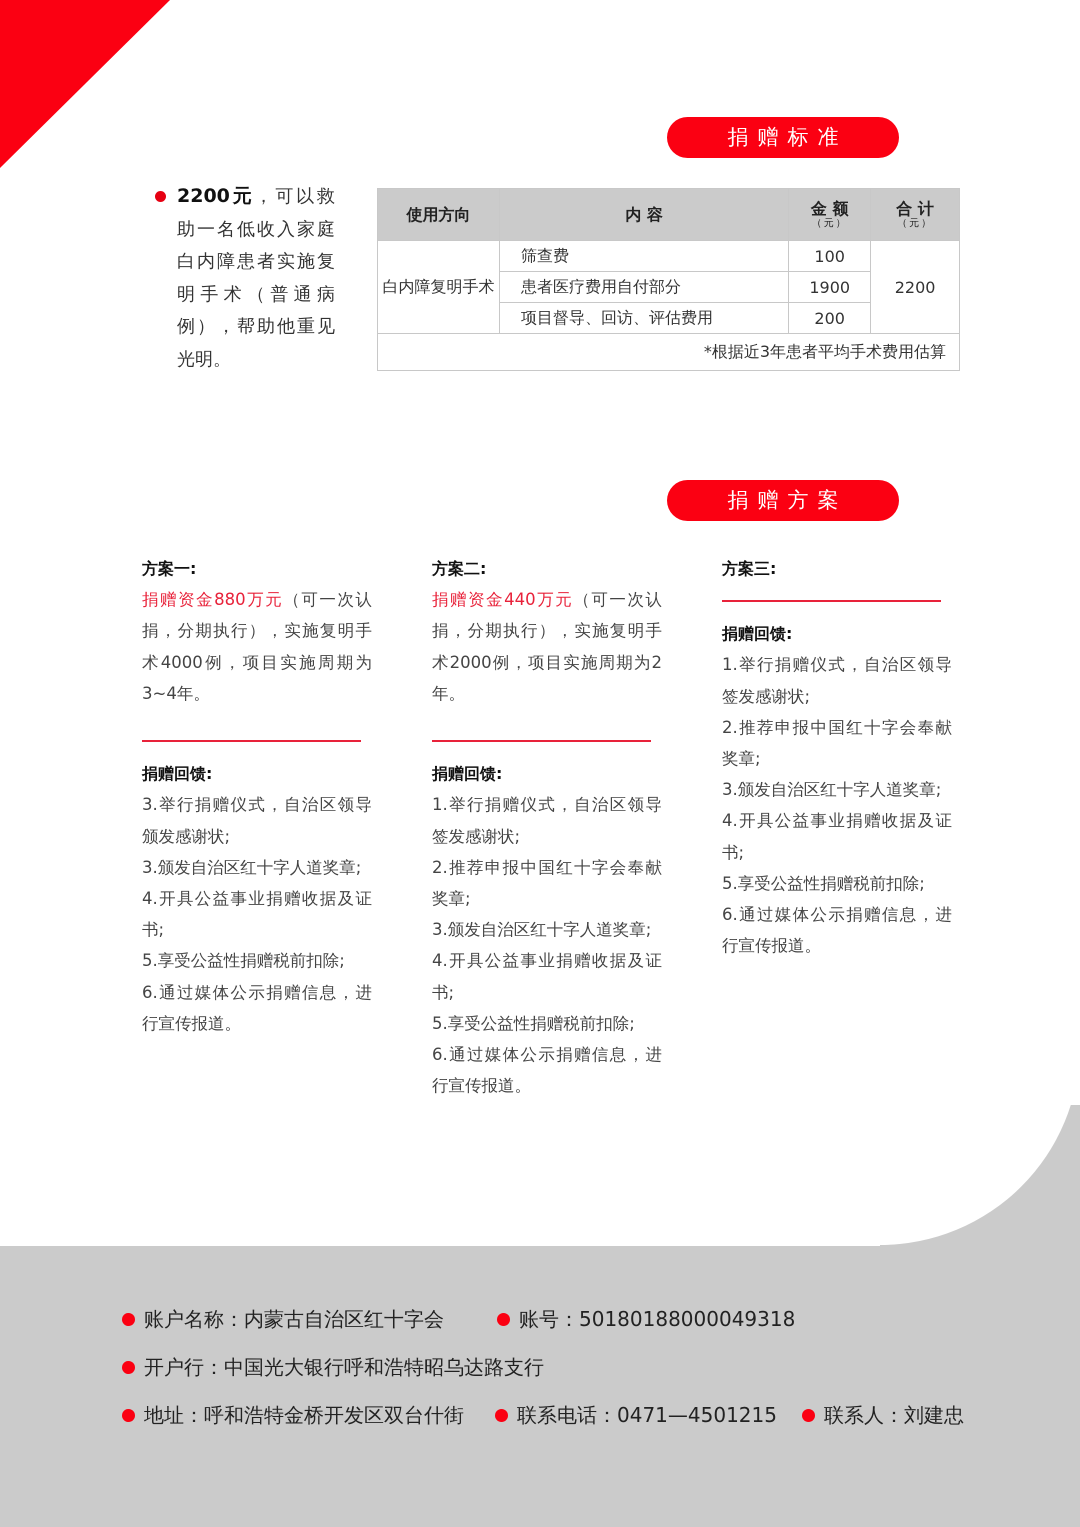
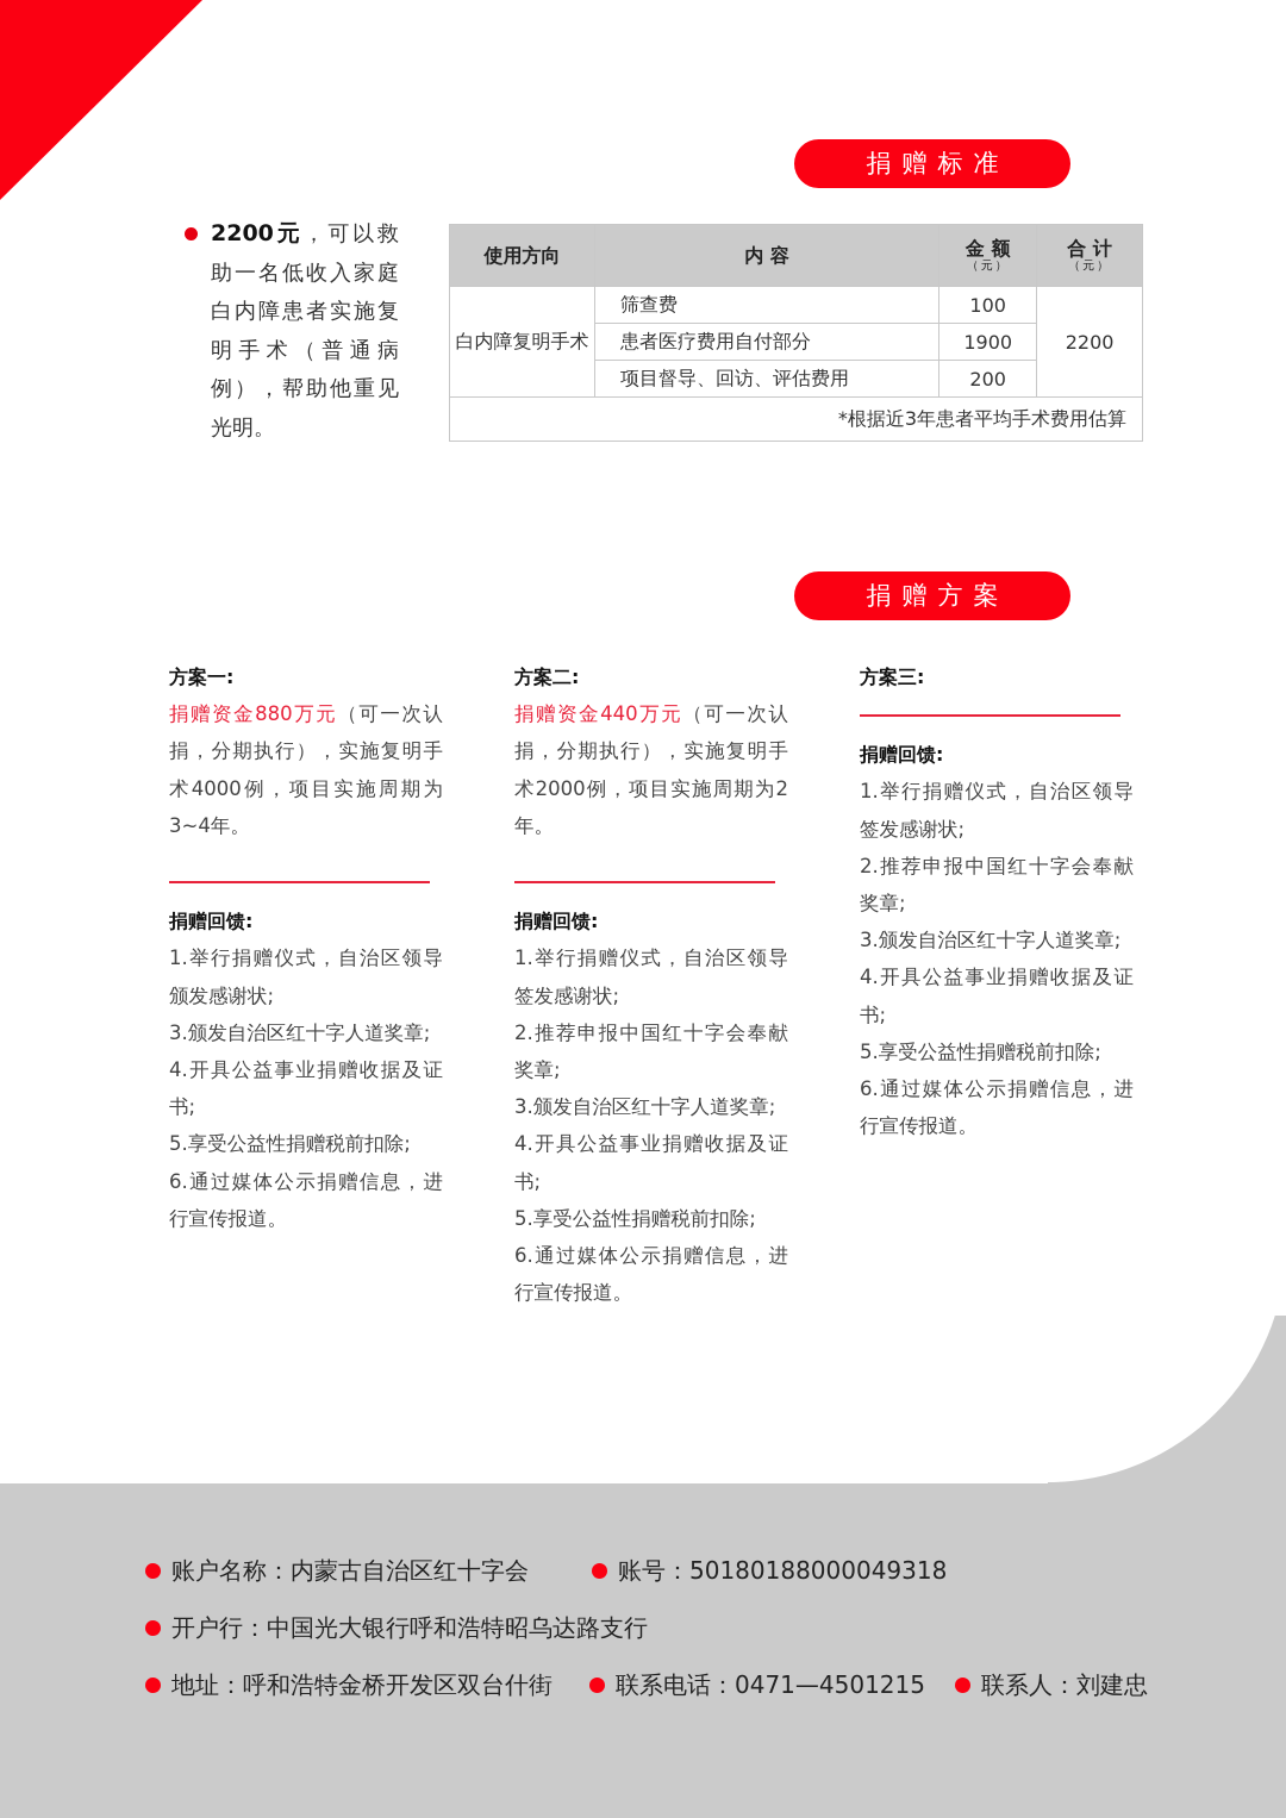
  捐赠标准
  2200元，可以救助一名低收入家庭白内障患者实施复明手术（普通病例），帮助他重见光明。
  使用方向	内 容	金 额（元）	合 计（元）
  白内障复明手术	筛查费	100	2200
  患者医疗费用自付部分	1900
  项目督导、回访、评估费用	200
  *根据近3年患者平均手术费用估算
  捐赠方案
  方案一:
  捐赠资金880万元（可一次认捐，分期执行），实施复明手术4000例，项目实施周期为3~4年。
  捐赠回馈:
- 3.举行捐赠仪式，自治区领导颁发感谢状;
+ 1.举行捐赠仪式，自治区领导颁发感谢状;
  3.颁发自治区红十字人道奖章;
  4.开具公益事业捐赠收据及证书;
  5.享受公益性捐赠税前扣除;
  6.通过媒体公示捐赠信息，进行宣传报道。
  方案二:
  捐赠资金440万元（可一次认捐，分期执行），实施复明手术2000例，项目实施周期为2年。
  捐赠回馈:
  1.举行捐赠仪式，自治区领导签发感谢状;
  2.推荐申报中国红十字会奉献奖章;
  3.颁发自治区红十字人道奖章;
  4.开具公益事业捐赠收据及证书;
  5.享受公益性捐赠税前扣除;
  6.通过媒体公示捐赠信息，进行宣传报道。
  方案三:
  捐赠回馈:
  1.举行捐赠仪式，自治区领导签发感谢状;
  2.推荐申报中国红十字会奉献奖章;
  3.颁发自治区红十字人道奖章;
  4.开具公益事业捐赠收据及证书;
  5.享受公益性捐赠税前扣除;
  6.通过媒体公示捐赠信息，进行宣传报道。
  账户名称：内蒙古自治区红十字会
  账号：50180188000049318
  开户行：中国光大银行呼和浩特昭乌达路支行
  地址：呼和浩特金桥开发区双台什街
  联系电话：0471—4501215
  联系人：刘建忠
